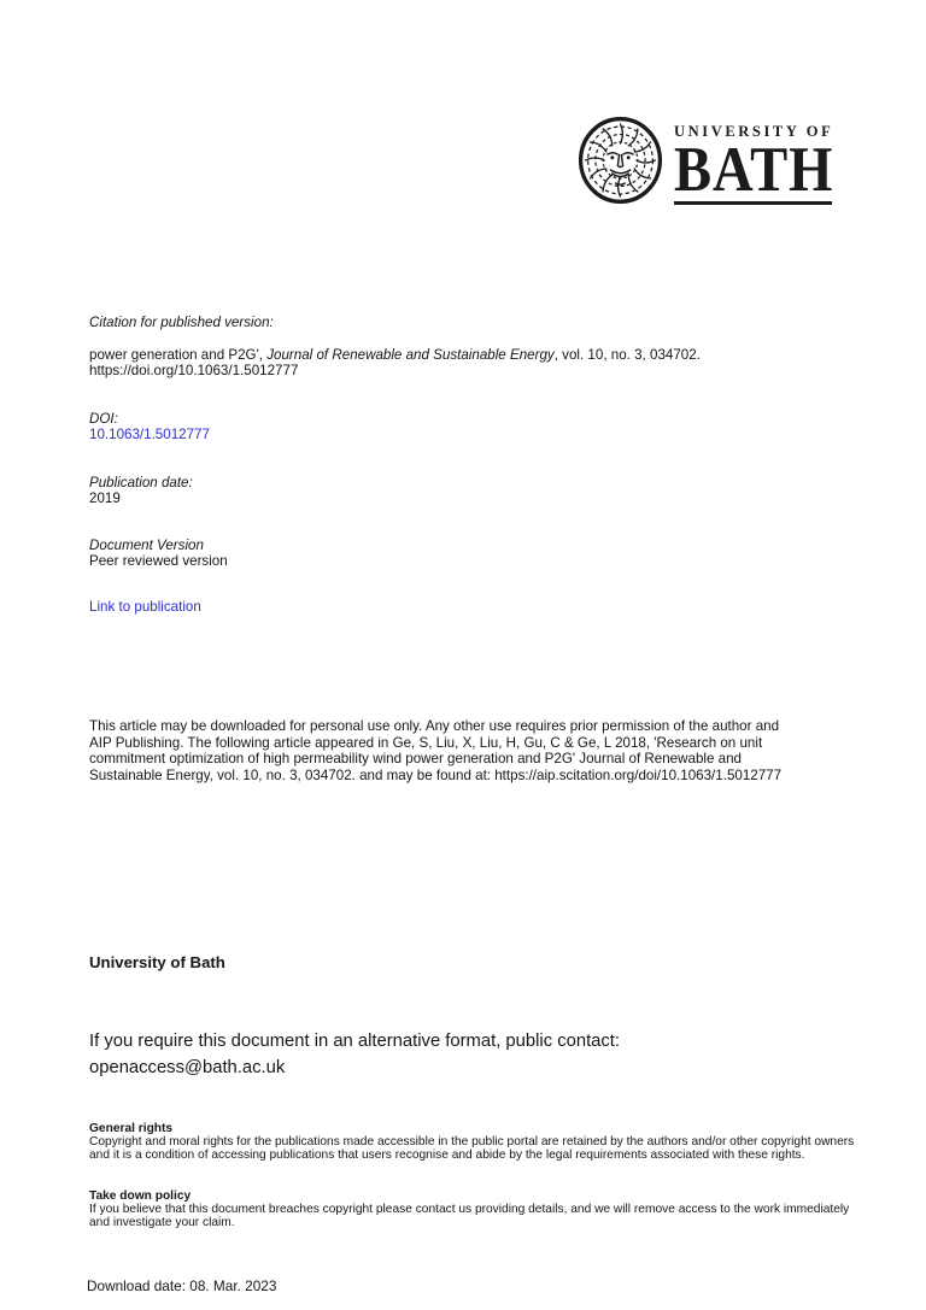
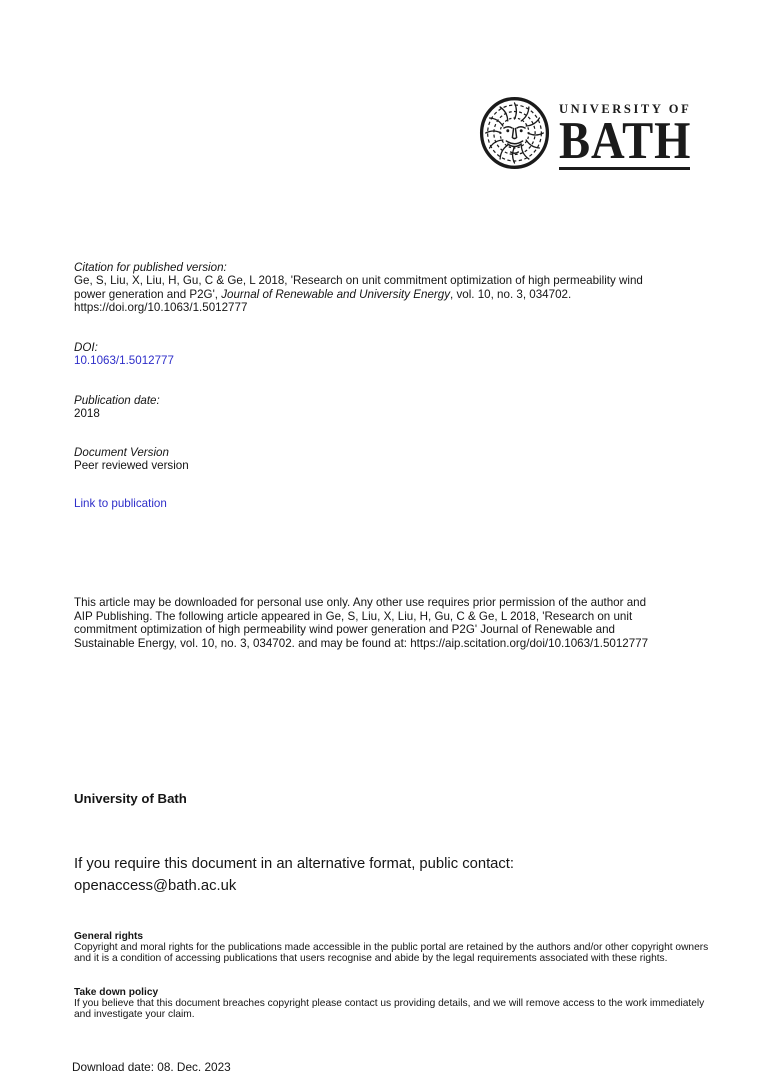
  UNIVERSITY OF
  BATH
  Citation for published version:
+ Ge, S, Liu, X, Liu, H, Gu, C & Ge, L 2018, 'Research on unit commitment optimization of high permeability wind
- power generation and P2G', Journal of Renewable and Sustainable Energy, vol. 10, no. 3, 034702.
+ power generation and P2G', Journal of Renewable and University Energy, vol. 10, no. 3, 034702.
  https://doi.org/10.1063/1.5012777
  DOI:
  10.1063/1.5012777
  Publication date:
- 2019
+ 2018
  Document Version
  Peer reviewed version
  Link to publication
  This article may be downloaded for personal use only. Any other use requires prior permission of the author and
  AIP Publishing. The following article appeared in Ge, S, Liu, X, Liu, H, Gu, C & Ge, L 2018, 'Research on unit
  commitment optimization of high permeability wind power generation and P2G' Journal of Renewable and
  Sustainable Energy, vol. 10, no. 3, 034702. and may be found at: https://aip.scitation.org/doi/10.1063/1.5012777
  University of Bath
  If you require this document in an alternative format, public contact:
  openaccess@bath.ac.uk
  General rights
  Copyright and moral rights for the publications made accessible in the public portal are retained by the authors and/or other copyright owners
  and it is a condition of accessing publications that users recognise and abide by the legal requirements associated with these rights.
  Take down policy
  If you believe that this document breaches copyright please contact us providing details, and we will remove access to the work immediately
  and investigate your claim.
- Download date: 08. Mar. 2023
+ Download date: 08. Dec. 2023
